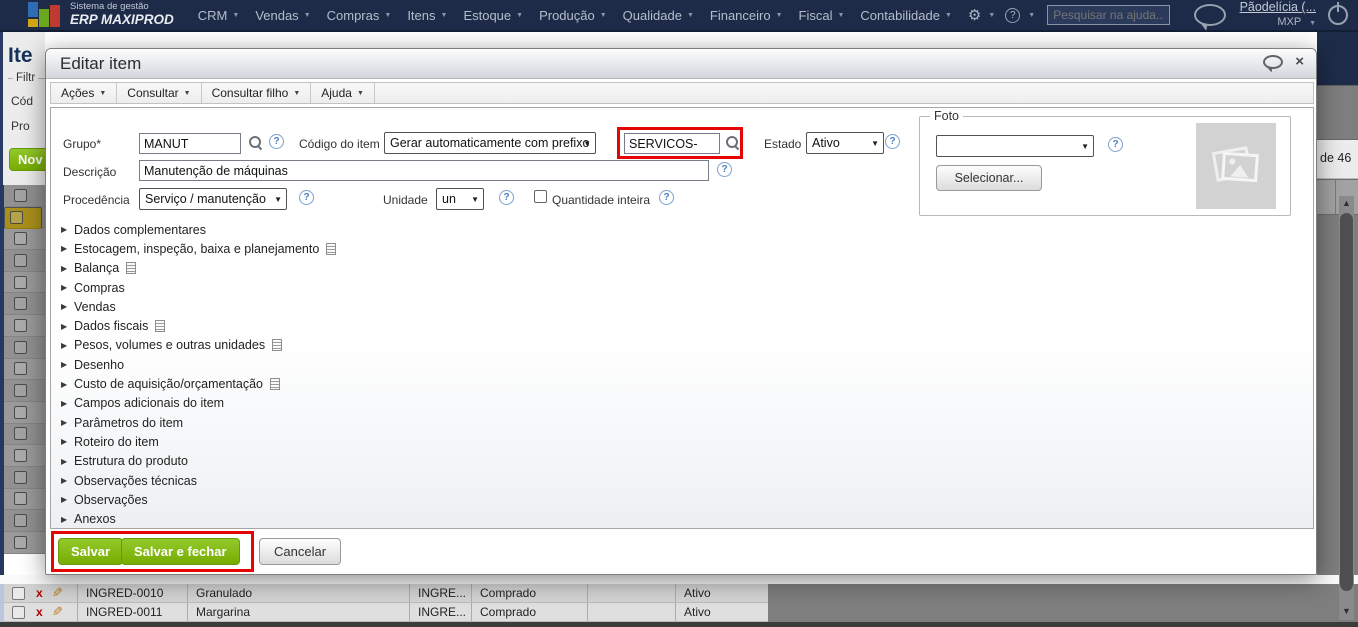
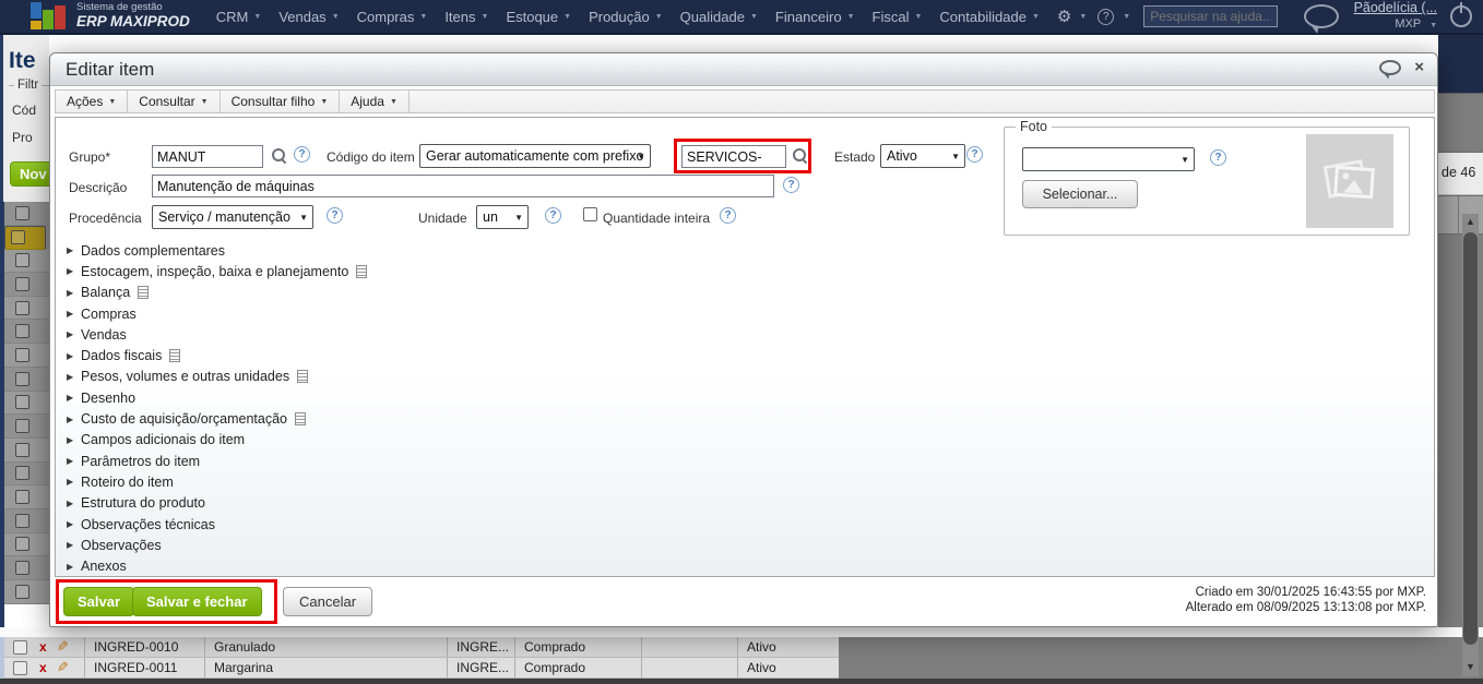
  Sistema de gestão
  ERP MAXIPROD
  CRM
  Vendas
  Compras
  Itens
  Estoque
  Produção
  Qualidade
  Financeiro
  Fiscal
  Contabilidade
  ⚙
  ?
  Pesquisar na ajuda..
  Pãodelícia (...
  MXP
  Ite
  Filtr
  Cód
  Pro
  Nov
  x
  INGRED-0010
  Granulado
  INGRE...
  Comprado
  Ativo
  x
  INGRED-0011
  Margarina
  INGRE...
  Comprado
  Ativo
  de 46
  ▲
  ▼
  Editar item
  ×
  Ações
  Consultar
  Consultar filho
  Ajuda
  Grupo*
  MANUT
  ?
  Código do item
  Gerar automaticamente com prefixo
  ▼
  SERVICOS-
  Estado
  Ativo
  ▼
  ?
  Descrição
  Manutenção de máquinas
  ?
  Procedência
  Serviço / manutenção
  ▼
  ?
  Unidade
  un
  ▼
  ?
  Quantidade inteira
  ?
  Foto
  ▼
  ?
  Selecionar...
  ▶
  Dados complementares
  ▶
  Estocagem, inspeção, baixa e planejamento
  ▶
  Balança
  ▶
  Compras
  ▶
  Vendas
  ▶
  Dados fiscais
  ▶
  Pesos, volumes e outras unidades
  ▶
  Desenho
  ▶
  Custo de aquisição/orçamentação
  ▶
  Campos adicionais do item
  ▶
  Parâmetros do item
  ▶
  Roteiro do item
  ▶
  Estrutura do produto
  ▶
  Observações técnicas
  ▶
  Observações
  ▶
  Anexos
  Salvar
  Salvar e fechar
  Cancelar
+ Criado em 30/01/2025 16:43:55 por MXP.
+ Alterado em 08/09/2025 13:13:08 por MXP.
